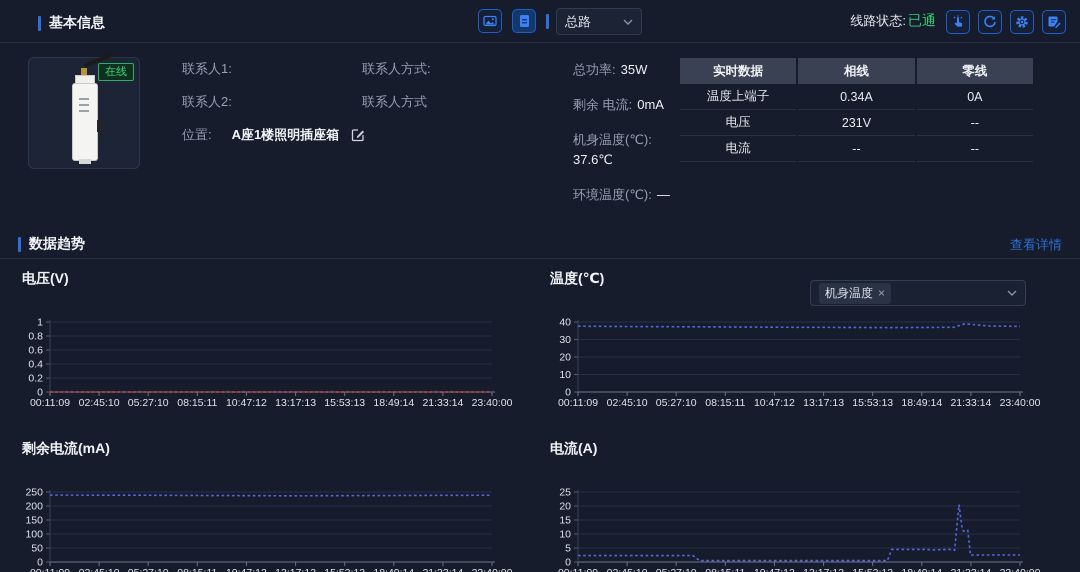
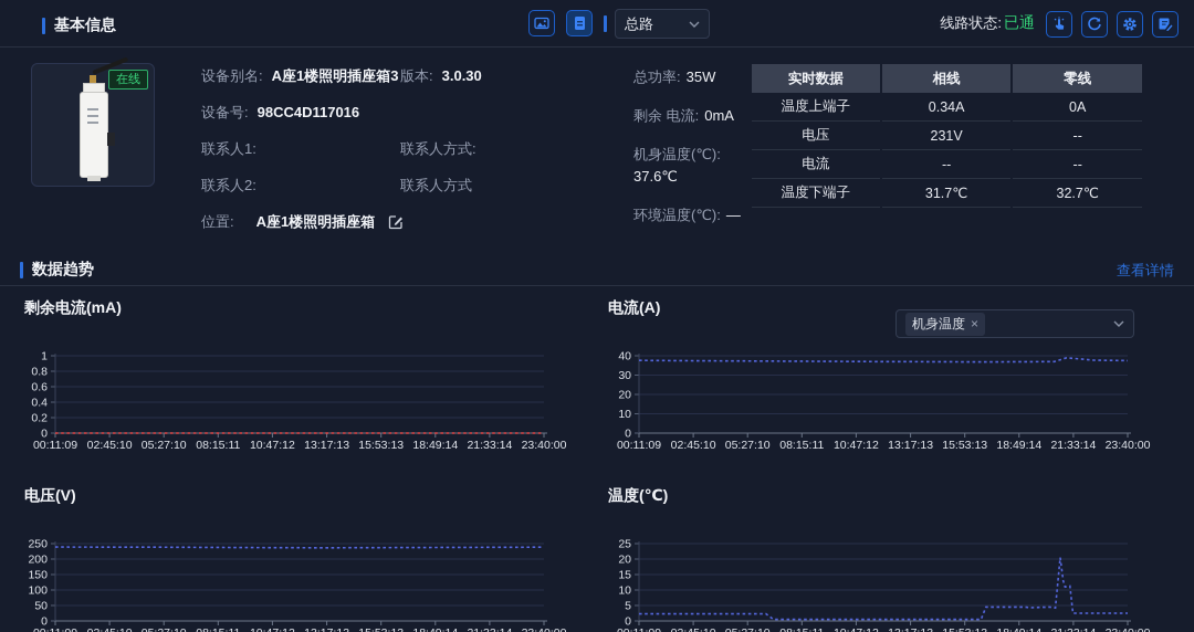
  基本信息
  总路
  线路状态: 已通
  在线
+ 设备别名: A座1楼照明插座箱3
+ 版本: 3.0.30
+ 设备号: 98CC4D117016
  联系人1:
  联系人方式:
  联系人2:
  联系人方式
  位置: A座1楼照明插座箱
  总功率: 35W
  剩余 电流: 0mA
  机身温度(℃):
  37.6℃
  环境温度(℃): —
  实时数据	相线	零线
  温度上端子	0.34A	0A
  电压	231V	--
  电流	--	--
+ 温度下端子	31.7℃	32.7℃
  数据趋势
  查看详情
- 电压(V)
+ 剩余电流(mA)
  0
  0.2
  0.4
  0.6
  0.8
  1
  00:11:09
  02:45:10
  05:27:10
  08:15:11
  10:47:12
  13:17:13
  15:53:13
  18:49:14
  21:33:14
  23:40:00
- 温度(℃)
+ 电流(A)
  机身温度
  ×
  0
  10
  20
  30
  40
  00:11:09
  02:45:10
  05:27:10
  08:15:11
  10:47:12
  13:17:13
  15:53:13
  18:49:14
  21:33:14
  23:40:00
- 剩余电流(mA)
+ 电压(V)
  0
  50
  100
  150
  200
  250
- 电流(A)
+ 温度(℃)
  0
  5
  10
  15
  20
  25
